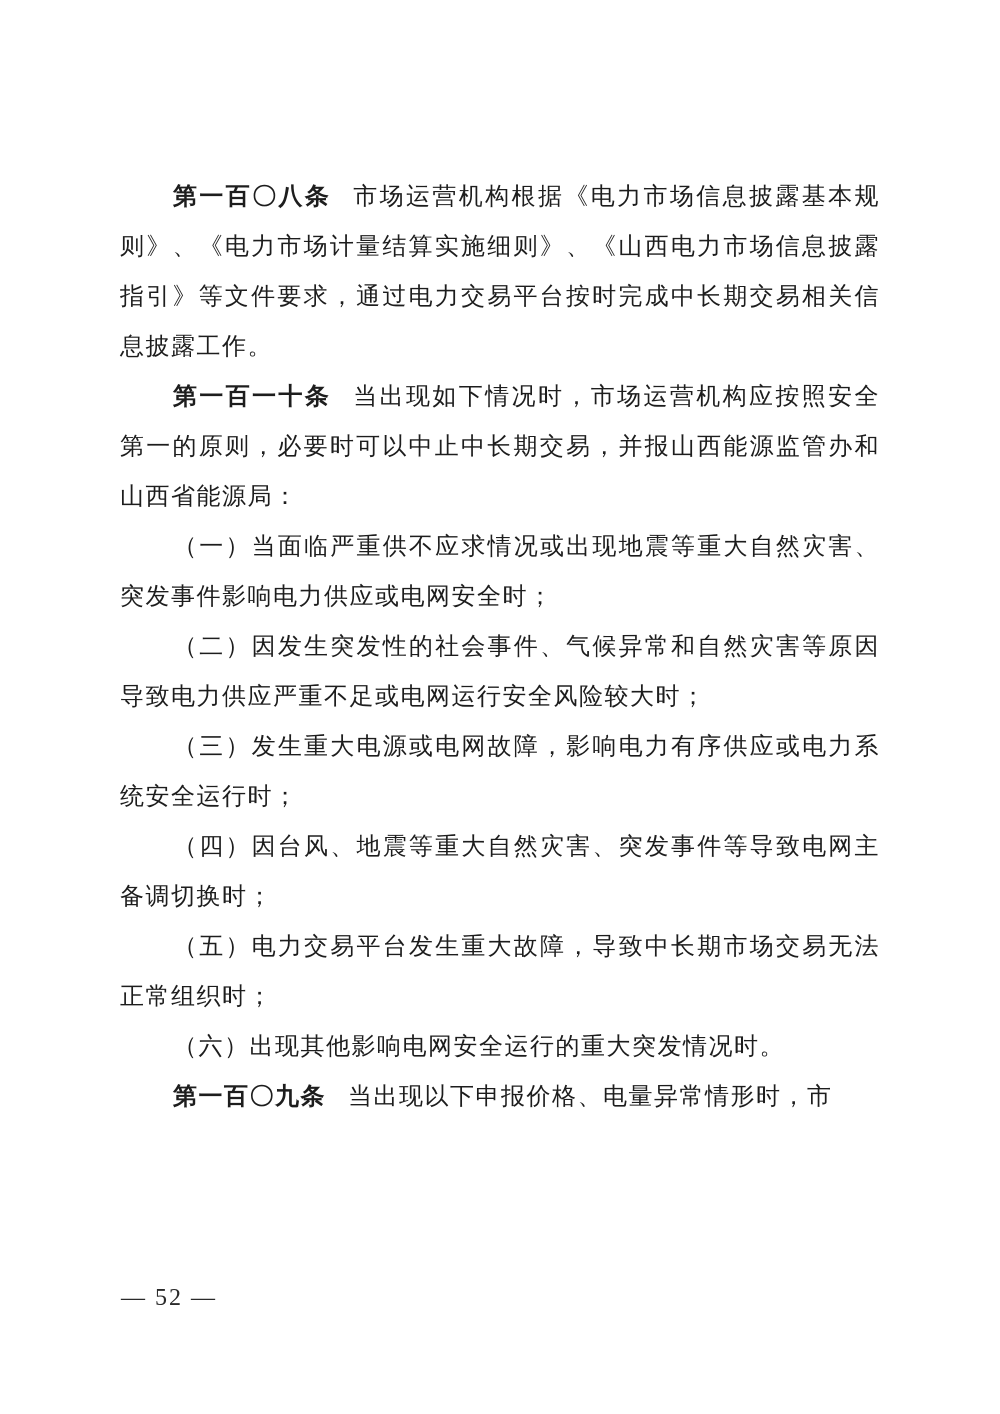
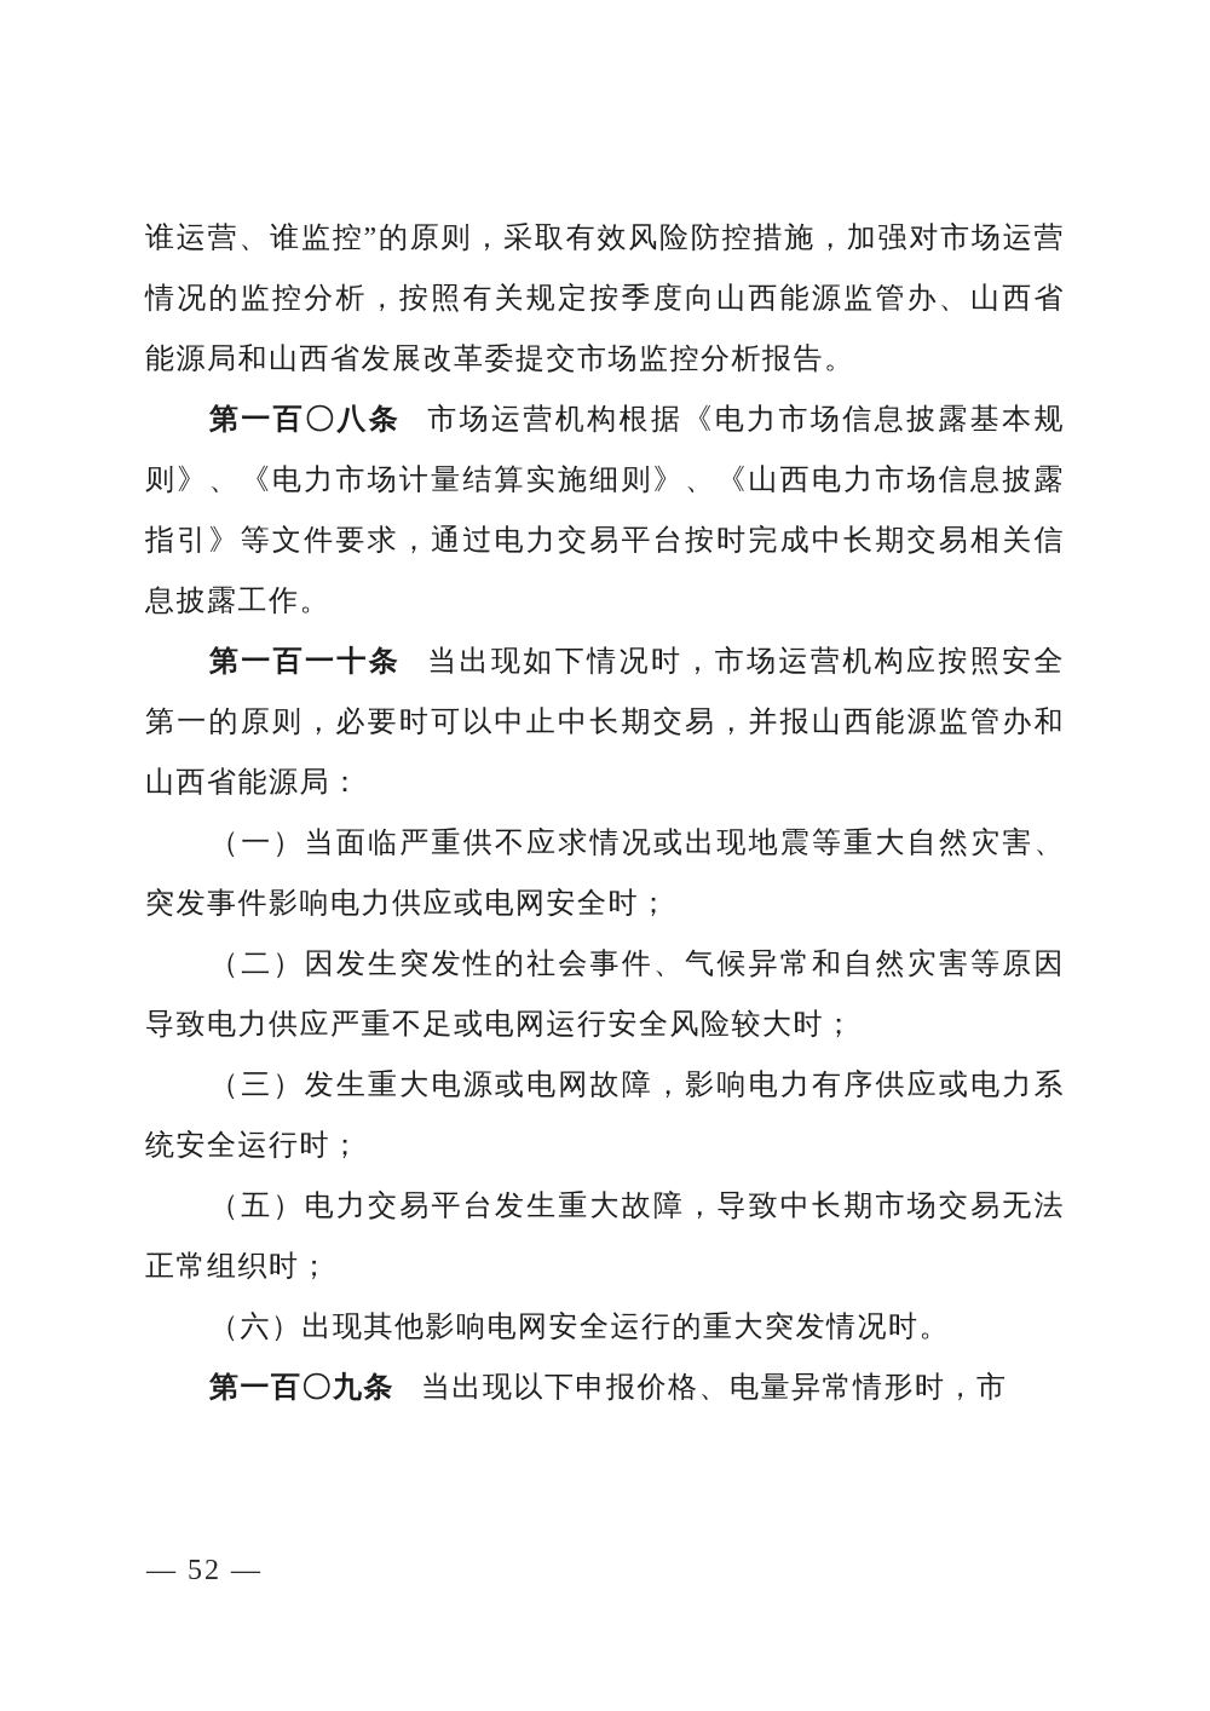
+ 谁运营、谁监控”的原则，采取有效风险防控措施，加强对市场运营情况的监控分析，按照有关规定按季度向山西能源监管办、山西省能源局和山西省发展改革委提交市场监控分析报告。
  第一百〇八条 市场运营机构根据《电力市场信息披露基本规则》、《电力市场计量结算实施细则》、《山西电力市场信息披露指引》等文件要求，通过电力交易平台按时完成中长期交易相关信息披露工作。
  第一百一十条 当出现如下情况时，市场运营机构应按照安全第一的原则，必要时可以中止中长期交易，并报山西能源监管办和山西省能源局：
  （一）当面临严重供不应求情况或出现地震等重大自然灾害、突发事件影响电力供应或电网安全时；
  （二）因发生突发性的社会事件、气候异常和自然灾害等原因导致电力供应严重不足或电网运行安全风险较大时；
  （三）发生重大电源或电网故障，影响电力有序供应或电力系统安全运行时；
- （四）因台风、地震等重大自然灾害、突发事件等导致电网主备调切换时；
  （五）电力交易平台发生重大故障，导致中长期市场交易无法正常组织时；
  （六）出现其他影响电网安全运行的重大突发情况时。
  第一百〇九条 当出现以下申报价格、电量异常情形时，市
  — 52 —
